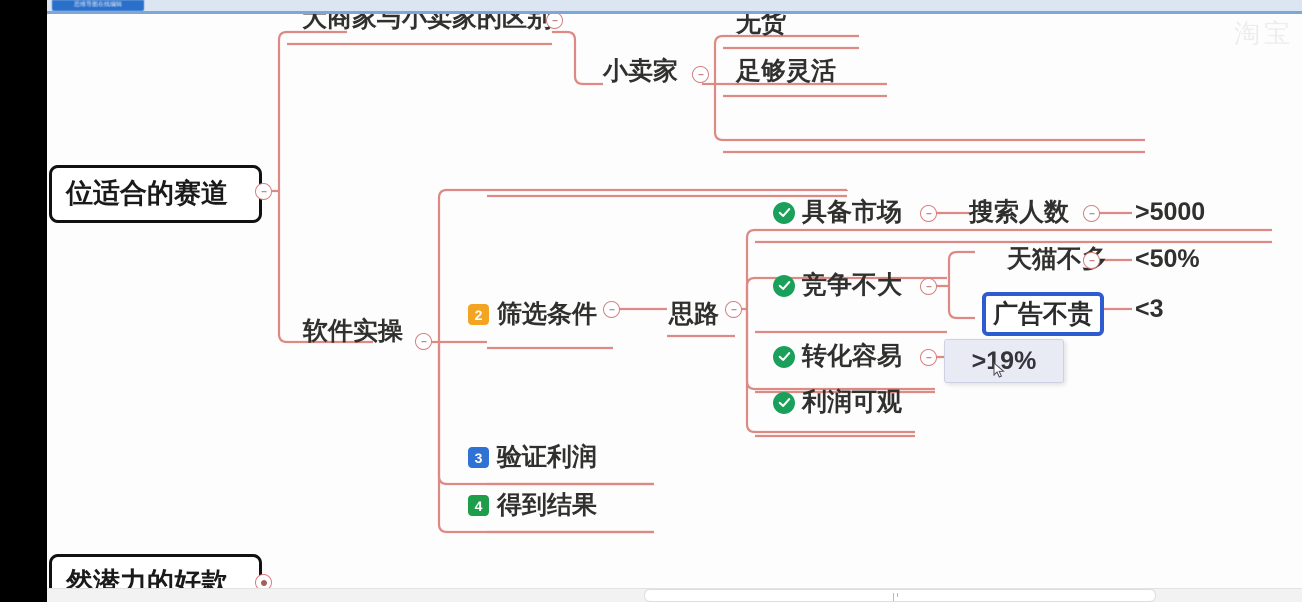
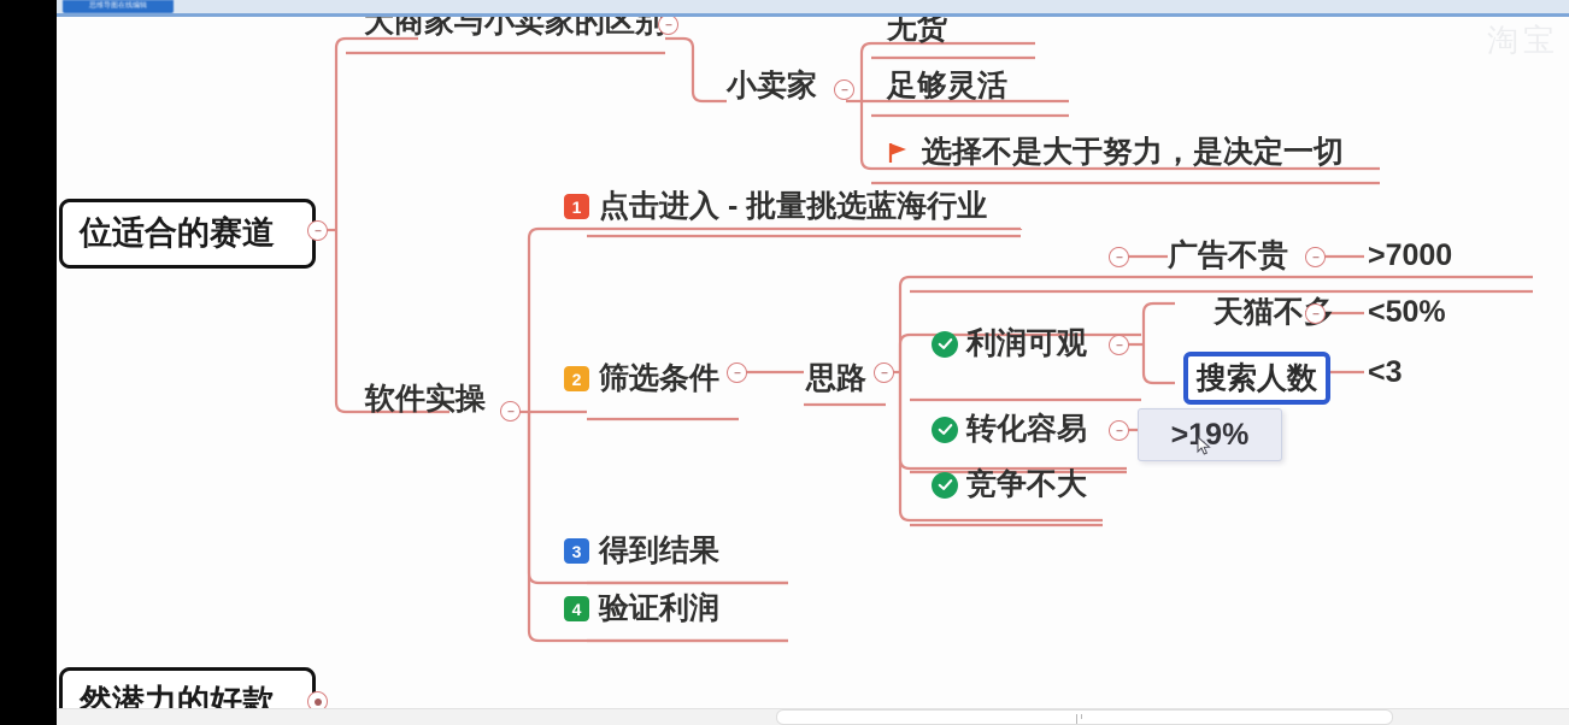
  位适合的赛道
  然潜力的好款
  大商家与小卖家的区别
  小卖家
  无货
  足够灵活
+ 选择不是大于努力，是决定一切
  软件实操
+ 1
+ 点击进入 - 批量挑选蓝海行业
  2
  筛选条件
  思路
  3
- 验证利润
+ 得到结果
  4
- 得到结果
+ 验证利润
- 具备市场
- 搜索人数
+ 广告不贵
- >5000
+ >7000
- 竞争不大
+ 利润可观
  天猫不
  <50%
- 广告不贵
+ 搜索人数
  <3
  转化容易
  >19%
- 利润可观
+ 竞争不大
